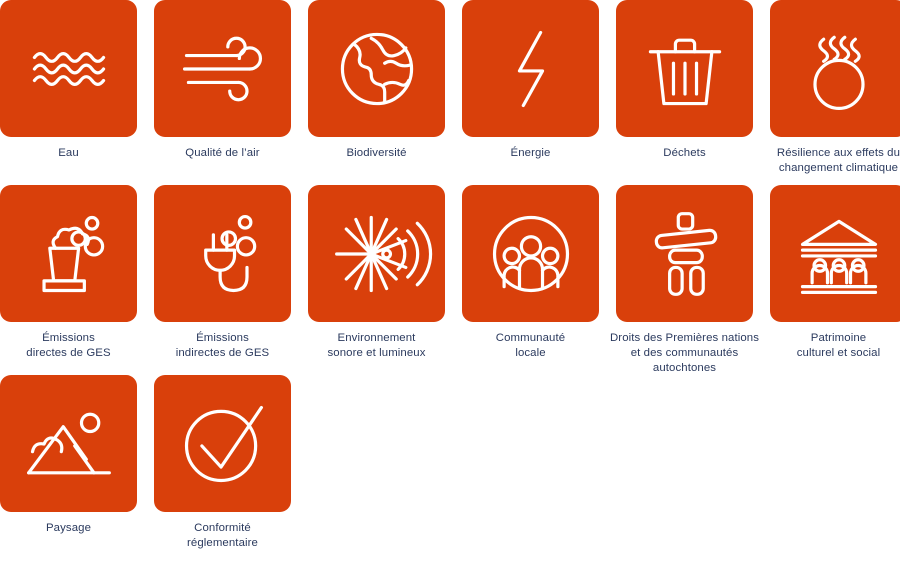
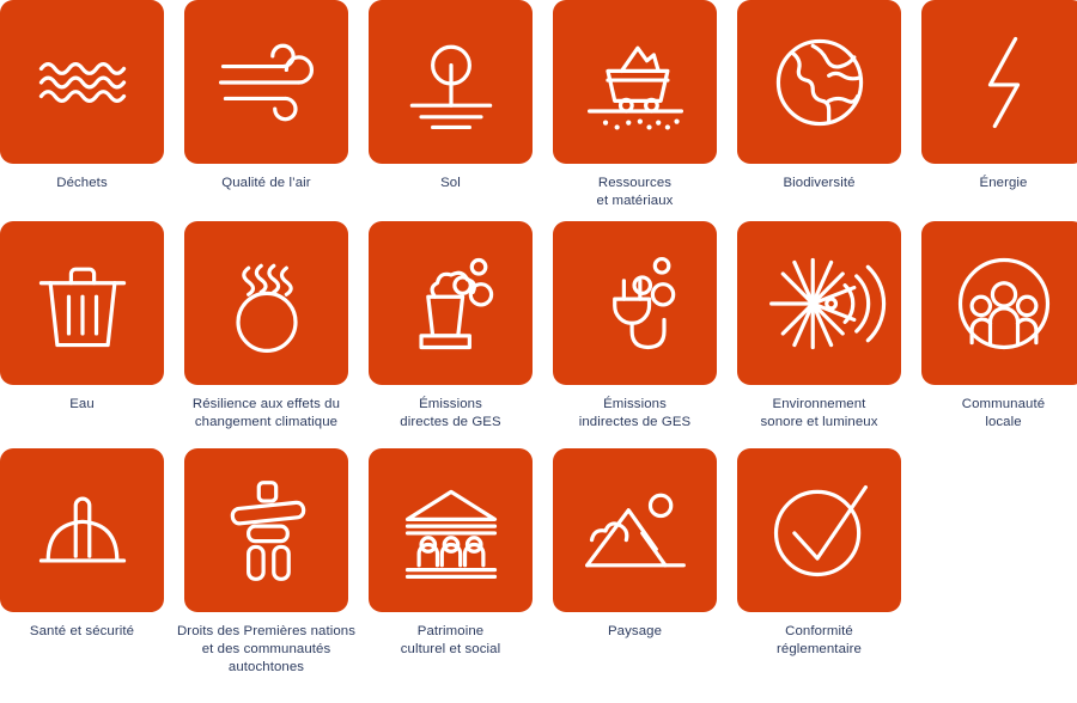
- Eau
+ Déchets
  Qualité de l’air
+ Sol
+ Ressources
+ et matériaux
  Biodiversité
  Énergie
- Déchets
+ Eau
  Résilience aux effets du
  changement climatique
  Émissions
  directes de GES
  Émissions
  indirectes de GES
  Environnement
  sonore et lumineux
  Communauté
  locale
+ Santé et sécurité
  Droits des Premières nations
  et des communautés
  autochtones
  Patrimoine
  culturel et social
  Paysage
  Conformité
  réglementaire
